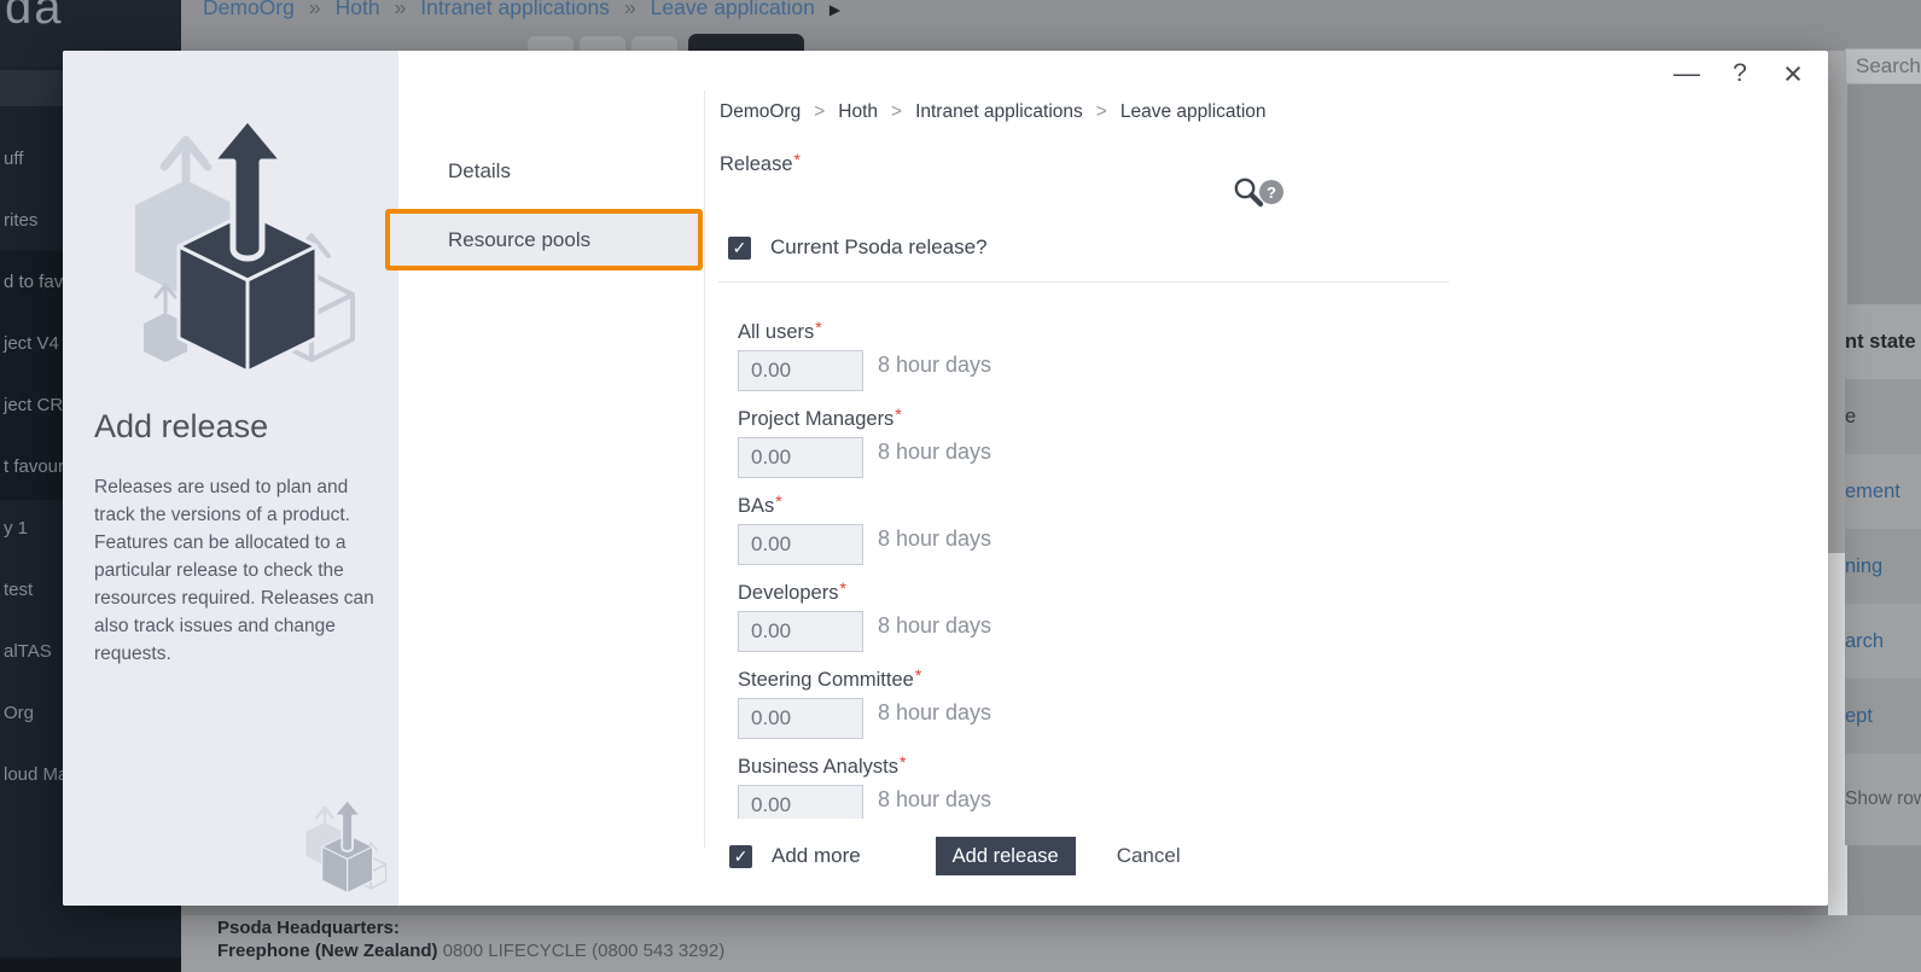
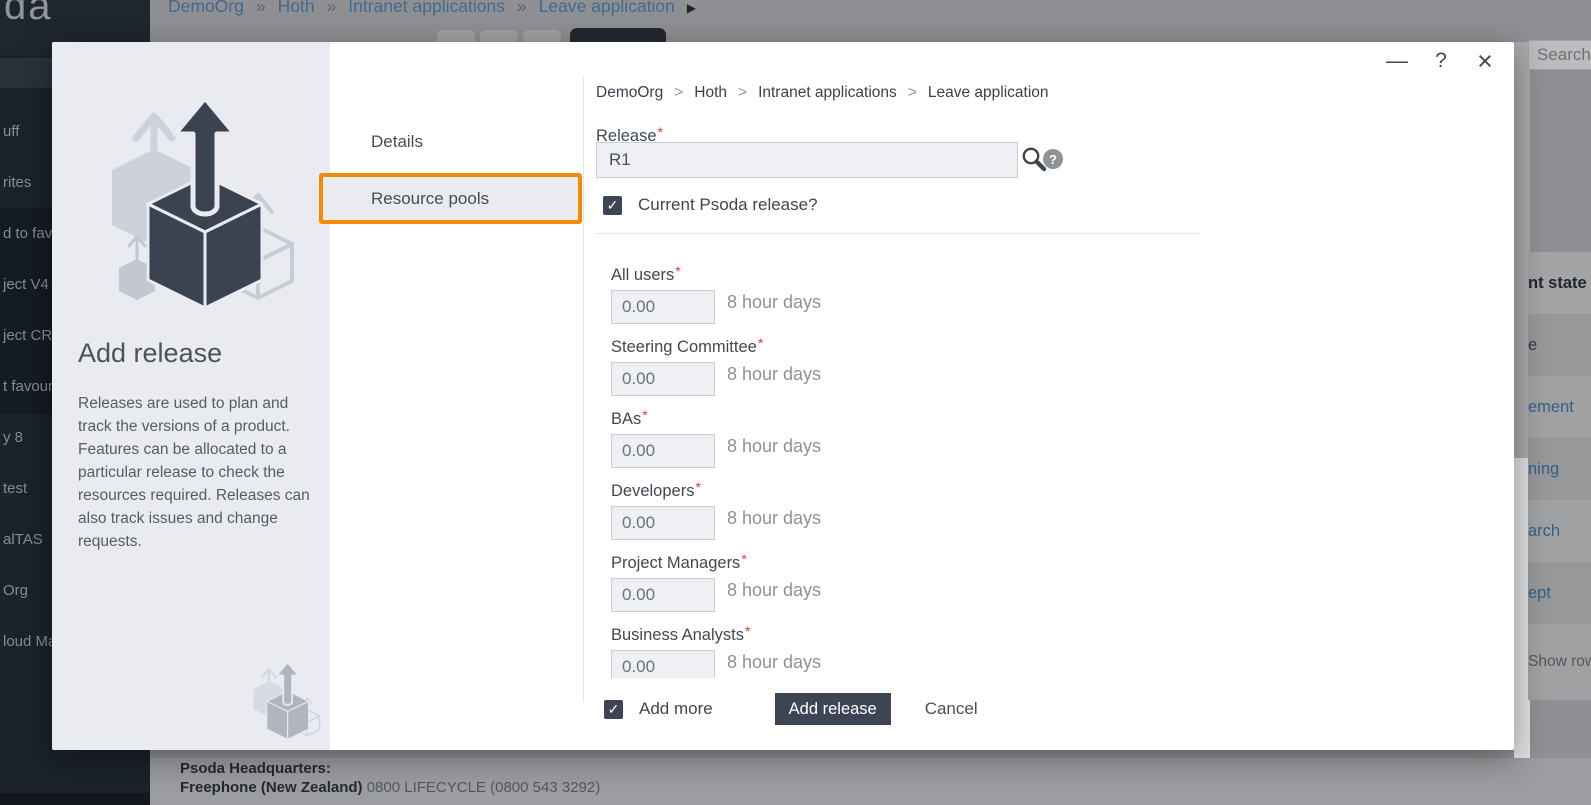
  da
  DemoOrg
  »
  Hoth
  »
  Intranet applications
  »
  Leave application
  ▶
  uff
  rites
  d to fav
  ject V4
  ject CR
  t favour
- y 1
+ y 8
  test
  alTAS
  Org
  loud M
  Search
  nt state
  e
  ement
  ning
  arch
  ept
  Show row
  Psoda Headquarters:
  Freephone (New Zealand) 0800 LIFECYCLE (0800 543 3292)
  —
  ?
  ×
  Add release
  Releases are used to plan and track the versions of a product. Features can be allocated to a particular release to check the resources required. Releases can also track issues and change requests.
  Details
  Resource pools
  DemoOrg
  >
  Hoth
  >
  Intranet applications
  >
  Leave application
  Release*
+ R1
  ?
  ✓
  Current Psoda release?
  All users*
  0.00
  8 hour days
- Project Managers*
+ Steering Committee*
  0.00
  8 hour days
  BAs*
  0.00
  8 hour days
  Developers*
  0.00
  8 hour days
- Steering Committee*
+ Project Managers*
  0.00
  8 hour days
  Business Analysts*
  0.00
  8 hour days
  ✓
  Add more
  Add release
  Cancel
